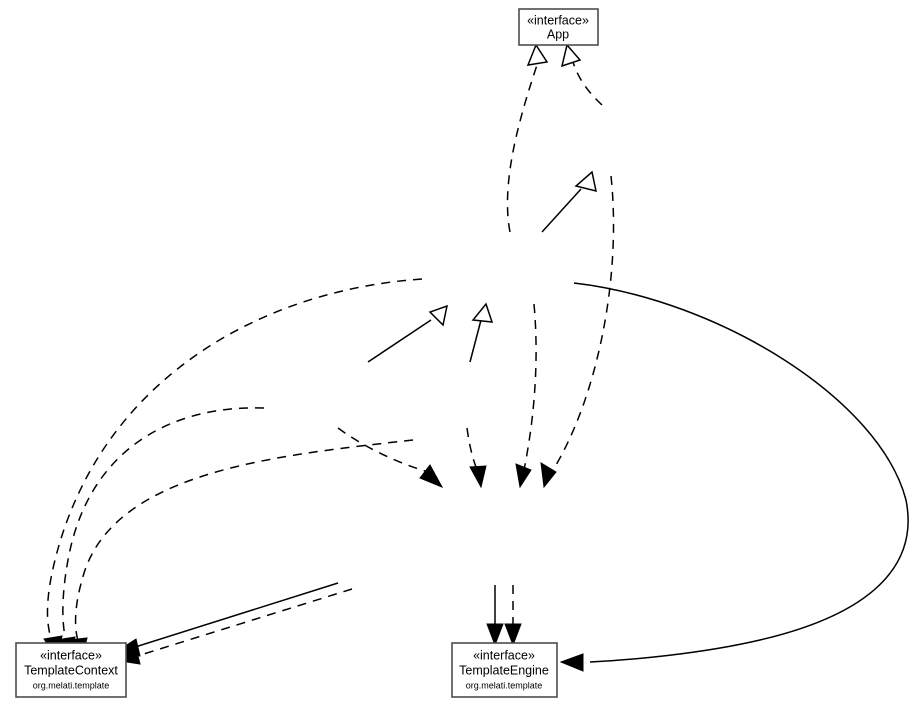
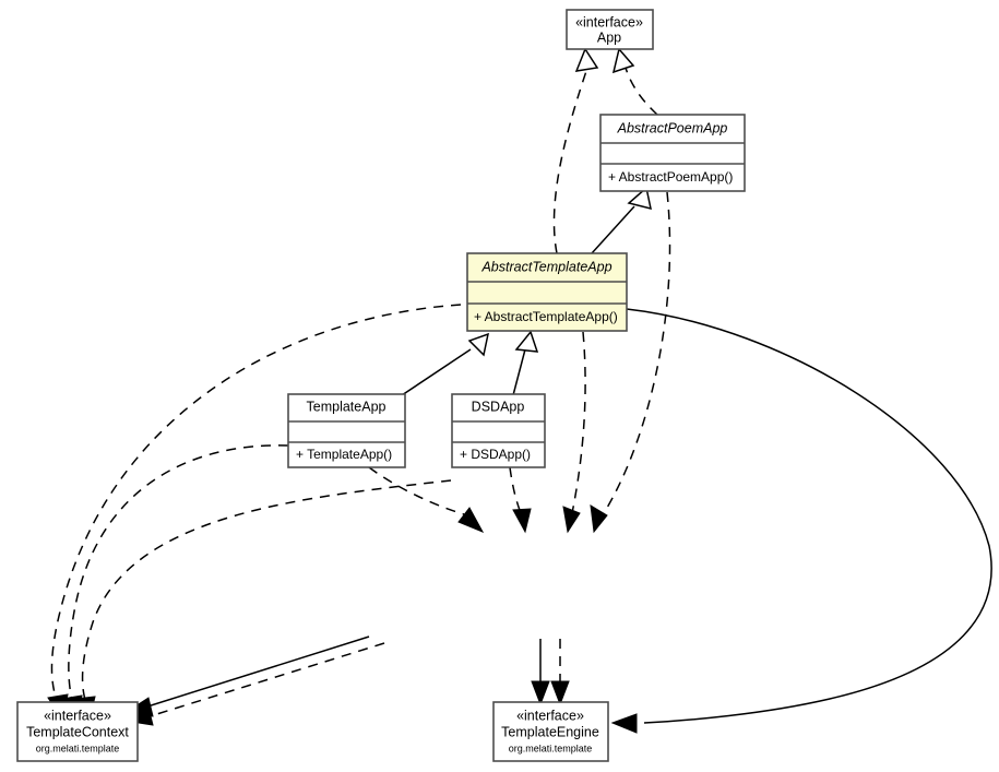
  «interface»
  App
+ AbstractPoemApp
+ + AbstractPoemApp()
+ AbstractTemplateApp
+ + AbstractTemplateApp()
+ TemplateApp
+ + TemplateApp()
+ DSDApp
+ + DSDApp()
  «interface»
  TemplateContext
  org.melati.template
  «interface»
  TemplateEngine
  org.melati.template
